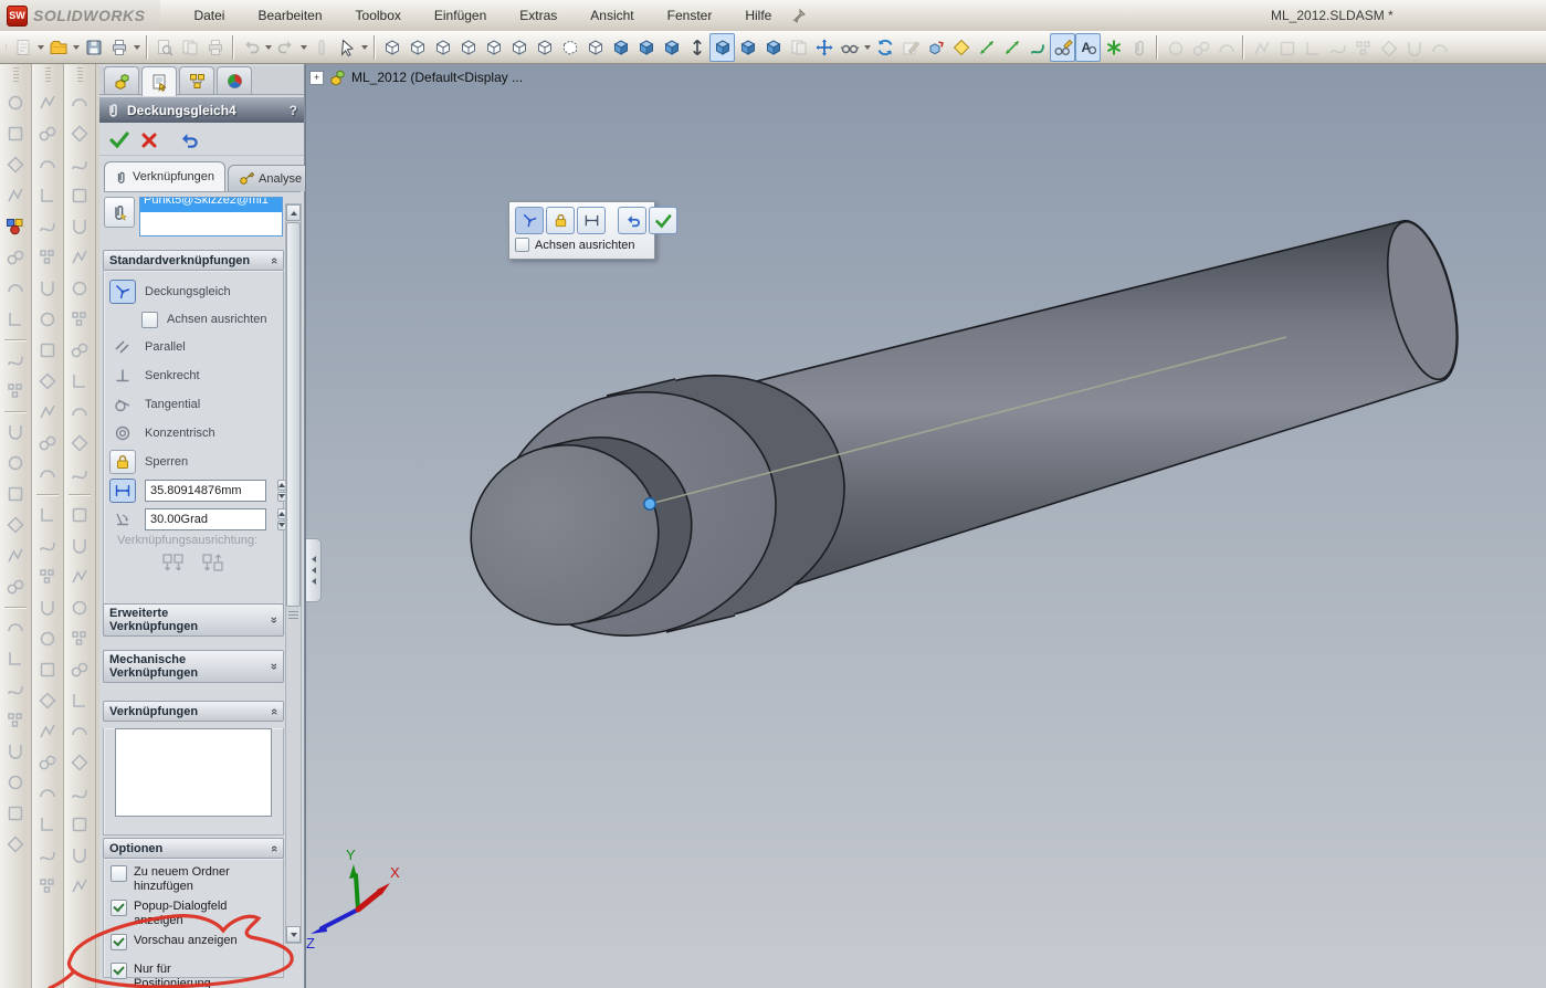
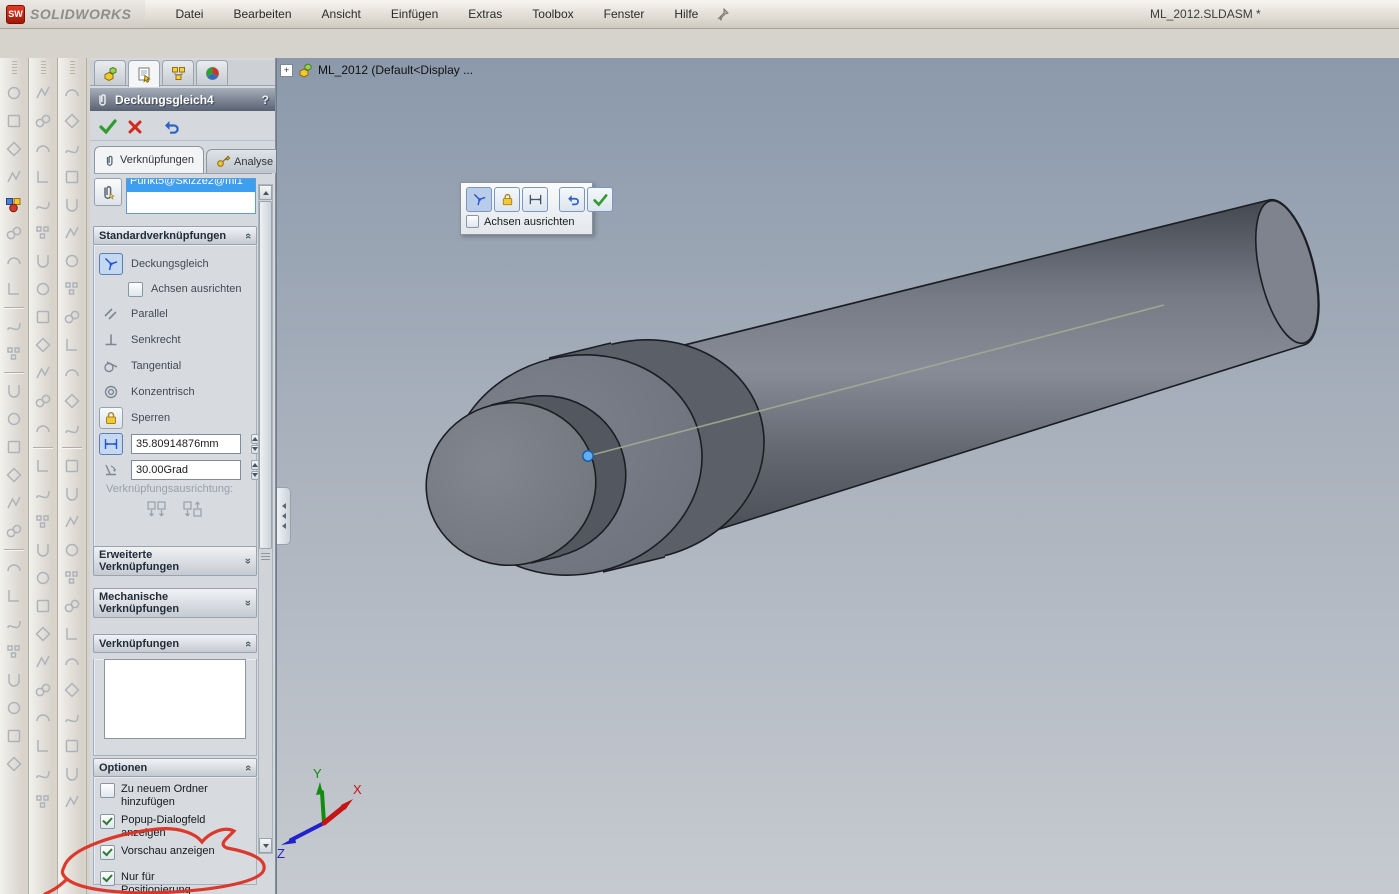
  SW
  SOLIDWORKS
  Datei
  Bearbeiten
- Toolbox
+ Ansicht
  Einfügen
  Extras
- Ansicht
+ Toolbox
  Fenster
  Hilfe
  ML_2012.SLDASM *
- A
  Deckungsgleich4
  ?
  Verknüpfungen
  Analyse
  Punkt5@Skizze2@ml1
  Standardverknüpfungen
  Deckungsgleich
  Achsen ausrichten
  Parallel
  Senkrecht
  Tangential
  Konzentrisch
  Sperren
  35.80914876mm
  30.00Grad
  Verknüpfungsausrichtung:
  Erweiterte Verknüpfungen
  Mechanische Verknüpfungen
  Verknüpfungen
  Optionen
  Zu neuem Ordner hinzufügen
  Popup-Dialogfeld eigen
  Vorschau anzeigen
  +
  ML_2012 (Default<Display ...
  Achsen ausrichten
  Y
  X
  Z
